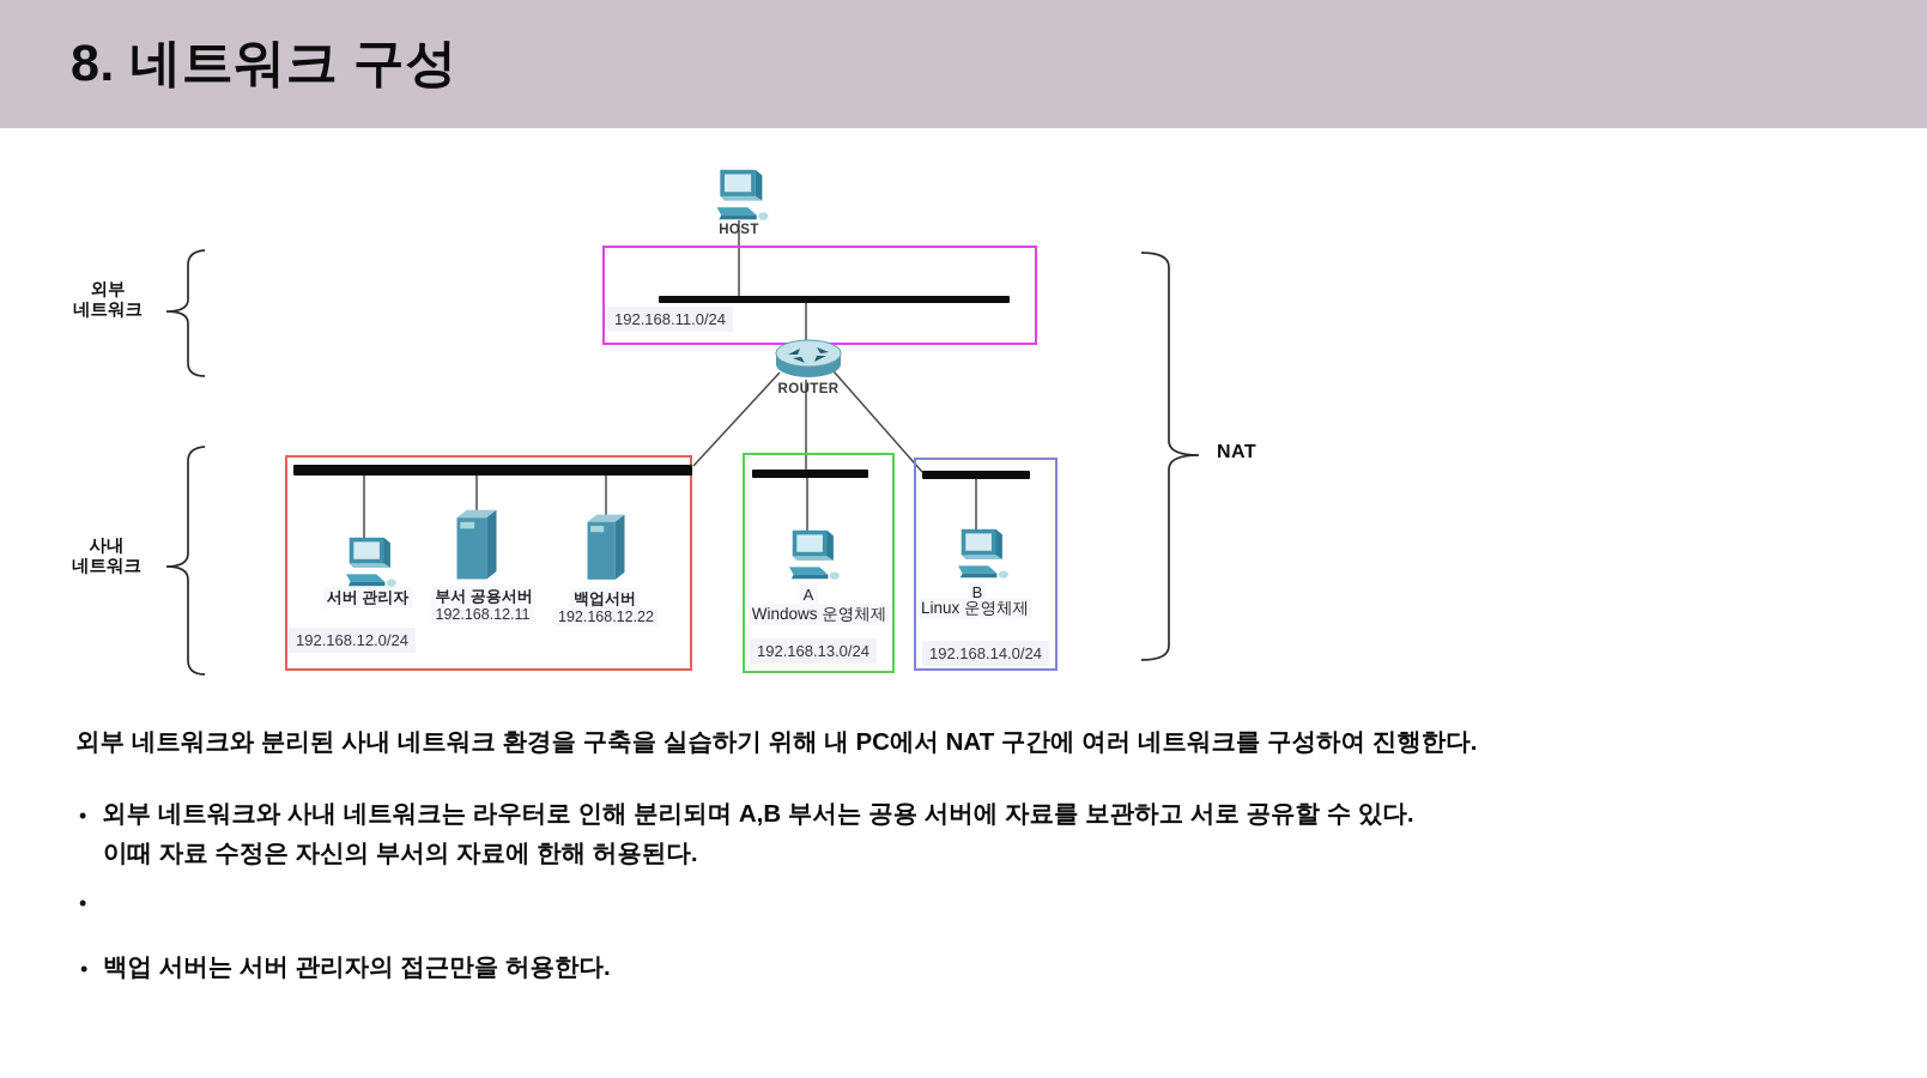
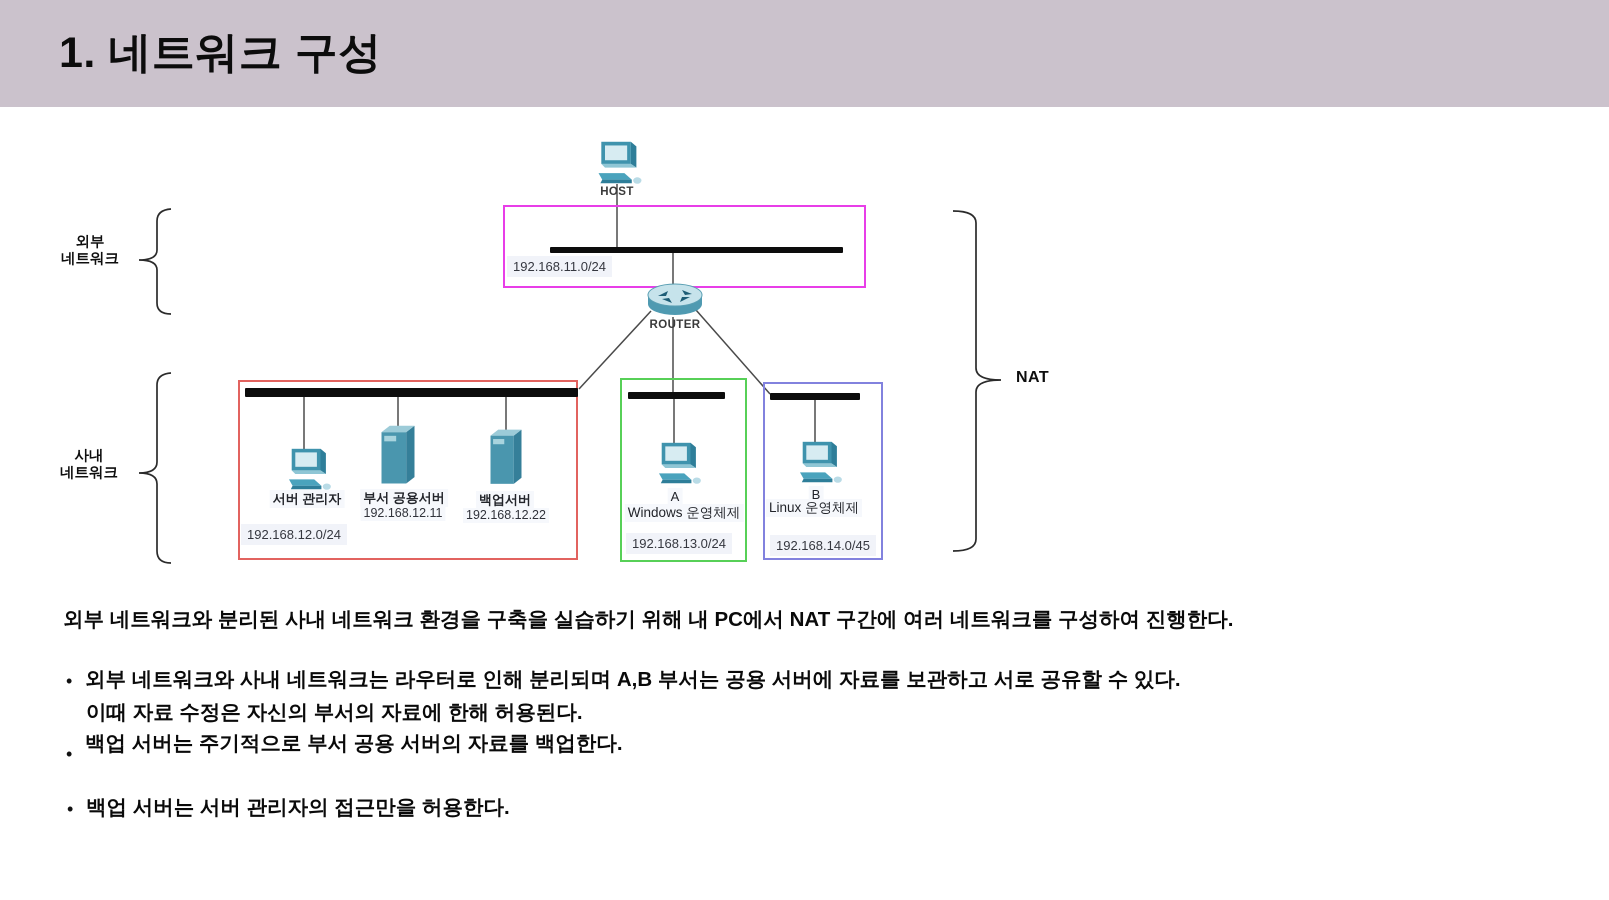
- 8. 네트워크 구성
+ 1. 네트워크 구성
  외부
  네트워크
  사내
  네트워크
  NAT
  HOST
  192.168.11.0/24
  ROUTER
  서버 관리자
  부서 공용서버
  192.168.12.11
  백업서버
  192.168.12.22
  192.168.12.0/24
  A
  Windows 운영체제
  192.168.13.0/24
  B
  Linux 운영체제
- 192.168.14.0/24
+ 192.168.14.0/45
  외부 네트워크와 분리된 사내 네트워크 환경을 구축을 실습하기 위해 내 PC에서 NAT 구간에 여러 네트워크를 구성하여 진행한다.
  •
  외부 네트워크와 사내 네트워크는 라우터로 인해 분리되며 A,B 부서는 공용 서버에 자료를 보관하고 서로 공유할 수 있다.
  이때 자료 수정은 자신의 부서의 자료에 한해 허용된다.
  •
+ 백업 서버는 주기적으로 부서 공용 서버의 자료를 백업한다.
  •
  백업 서버는 서버 관리자의 접근만을 허용한다.
